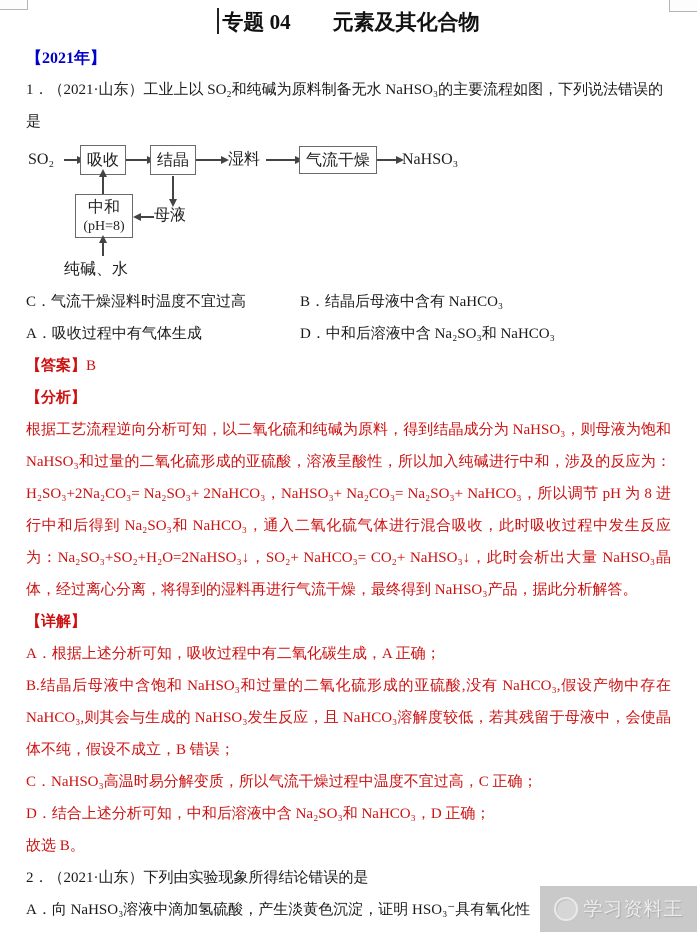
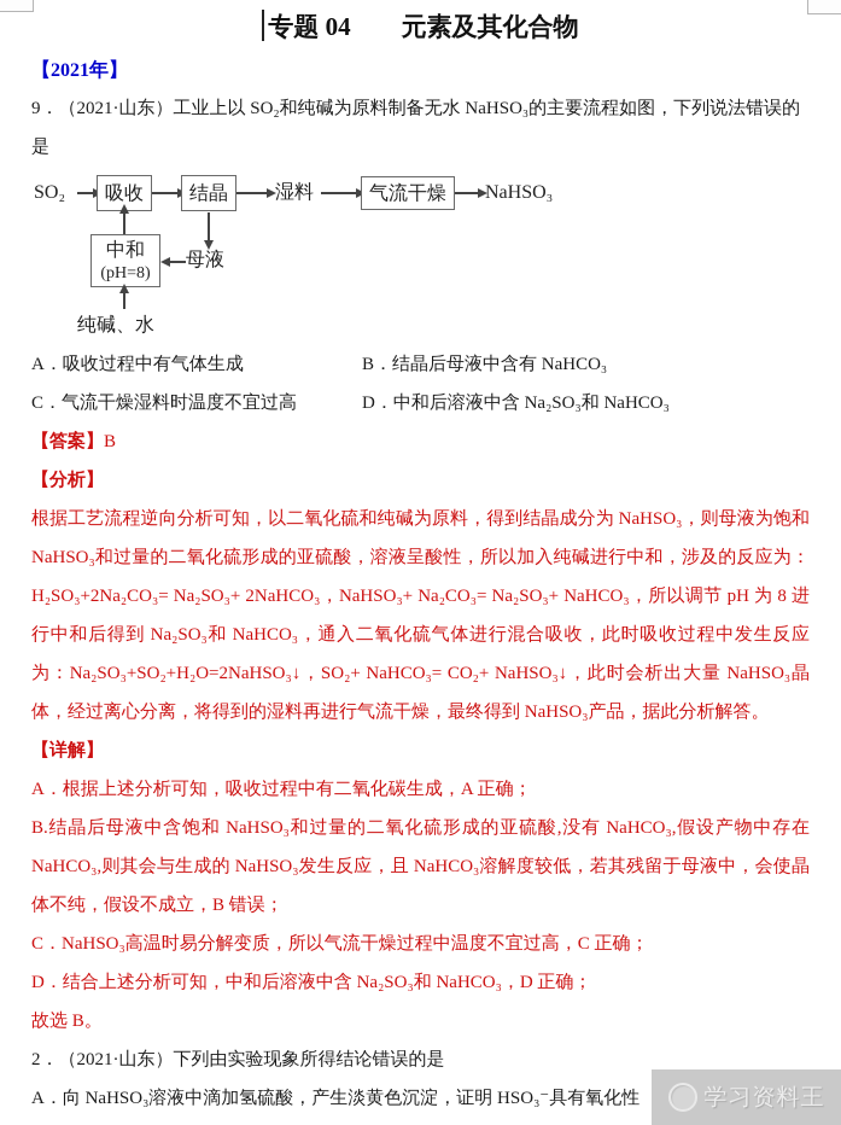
  专题 04 元素及其化合物
  【2021年】
- 1．（2021·山东）工业上以 SO₂和纯碱为原料制备无水 NaHSO₃的主要流程如图，下列说法错误的是
+ 9．（2021·山东）工业上以 SO₂和纯碱为原料制备无水 NaHSO₃的主要流程如图，下列说法错误的是
  SO₂
  吸收
  结晶
  湿料
  气流干燥
  NaHSO₃
  中和
  (pH=8)
  母液
  纯碱、水
- C．气流干燥湿料时温度不宜过高
+ A．吸收过程中有气体生成
  B．结晶后母液中含有 NaHCO₃
- A．吸收过程中有气体生成
+ C．气流干燥湿料时温度不宜过高
  D．中和后溶液中含 Na₂SO₃和 NaHCO₃
  【答案】B
  【分析】
  根据工艺流程逆向分析可知，以二氧化硫和纯碱为原料，得到结晶成分为 NaHSO₃，则母液为饱和 NaHSO₃和过量的二氧化硫形成的亚硫酸，溶液呈酸性，所以加入纯碱进行中和，涉及的反应为：H₂SO₃+2Na₂CO₃= Na₂SO₃+ 2NaHCO₃，NaHSO₃+ Na₂CO₃= Na₂SO₃+ NaHCO₃，所以调节 pH 为 8 进行中和后得到 Na₂SO₃和 NaHCO₃，通入二氧化硫气体进行混合吸收，此时吸收过程中发生反应为：Na₂SO₃+SO₂+H₂O=2NaHSO₃↓，SO₂+ NaHCO₃= CO₂+ NaHSO₃↓，此时会析出大量 NaHSO₃晶体，经过离心分离，将得到的湿料再进行气流干燥，最终得到 NaHSO₃产品，据此分析解答。
  【详解】
  A．根据上述分析可知，吸收过程中有二氧化碳生成，A 正确；
  B.结晶后母液中含饱和 NaHSO₃和过量的二氧化硫形成的亚硫酸,没有 NaHCO₃,假设产物中存在 NaHCO₃,则其会与生成的 NaHSO₃发生反应，且 NaHCO₃溶解度较低，若其残留于母液中，会使晶体不纯，假设不成立，B 错误；
  C．NaHSO₃高温时易分解变质，所以气流干燥过程中温度不宜过高，C 正确；
  D．结合上述分析可知，中和后溶液中含 Na₂SO₃和 NaHCO₃，D 正确；
  故选 B。
  2．（2021·山东）下列由实验现象所得结论错误的是
  A．向 NaHSO₃溶液中滴加氢硫酸，产生淡黄色沉淀，证明 HSO₃⁻具有氧化性
  学习资料王
